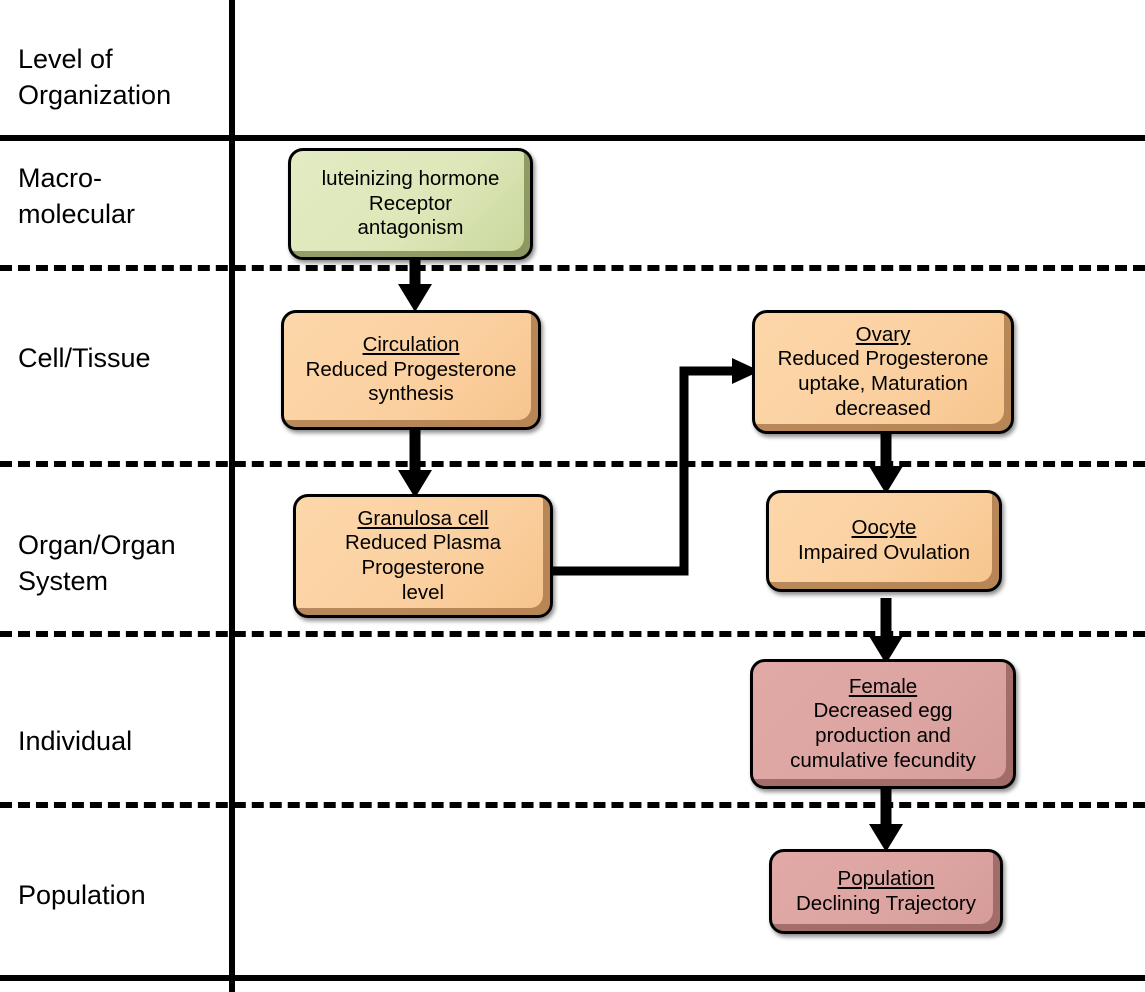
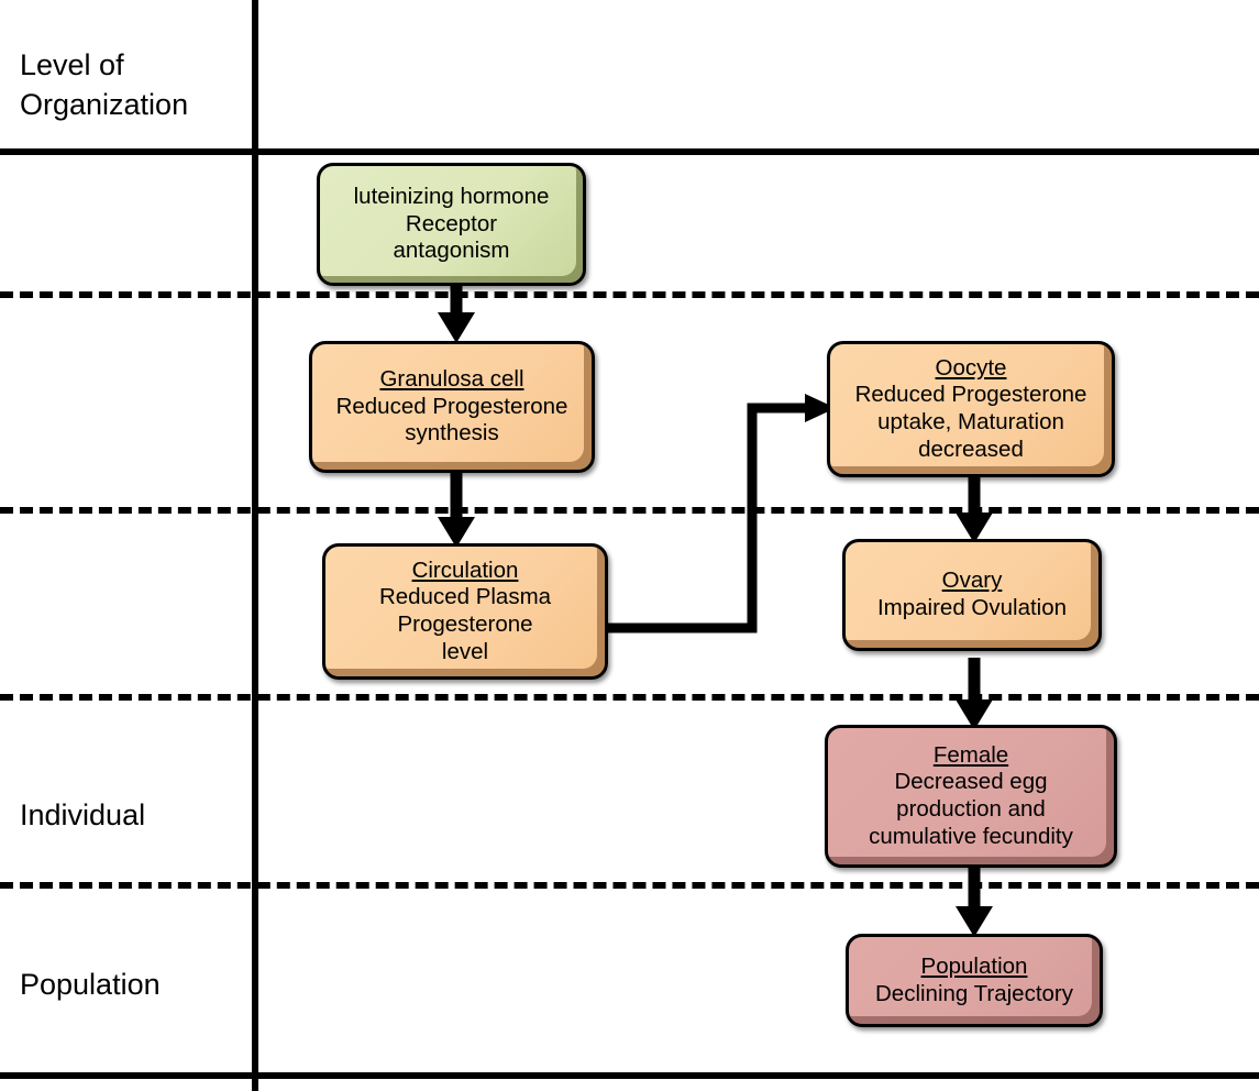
  Level of
  Organization
- Macro-
- molecular
- Cell/Tissue
- Organ/Organ
- System
  Individual
  Population
  luteinizing hormone
  Receptor
  antagonism
- Circulation
+ Granulosa cell
  Reduced Progesterone
  synthesis
- Ovary
+ Oocyte
  Reduced Progesterone
  uptake, Maturation
  decreased
- Granulosa cell
+ Circulation
  Reduced Plasma
  Progesterone
  level
- Oocyte
+ Ovary
  Impaired Ovulation
  Female
  Decreased egg
  production and
  cumulative fecundity
  Population
  Declining Trajectory
